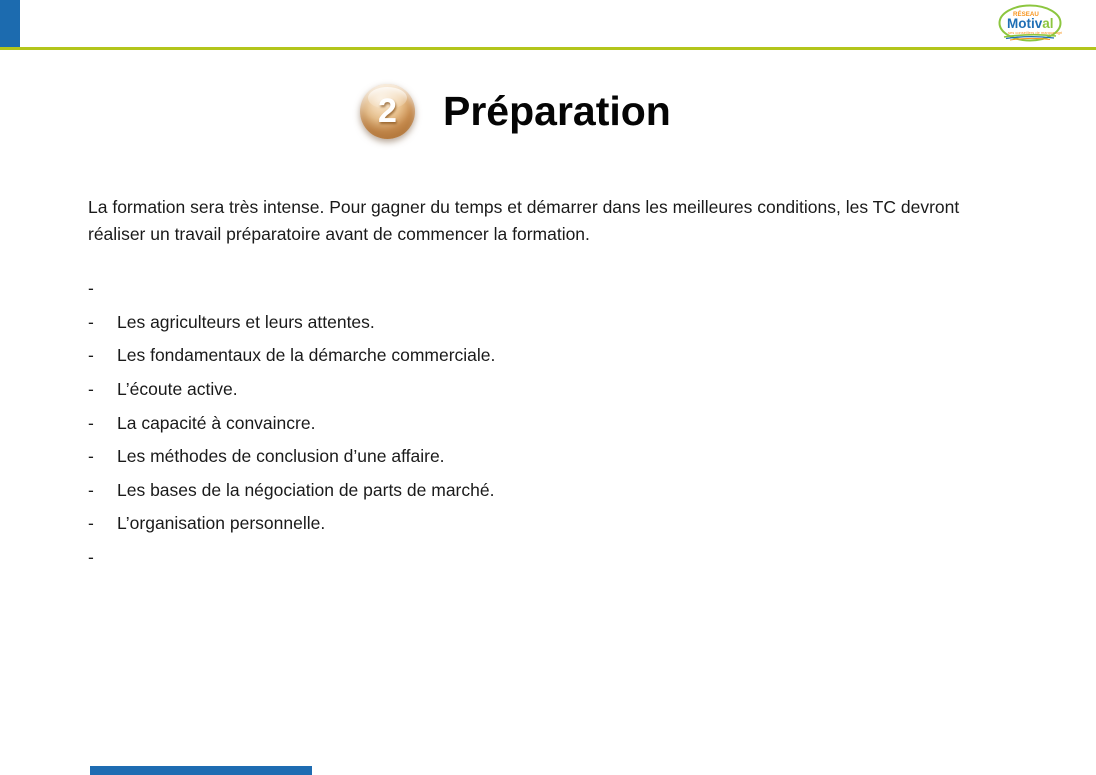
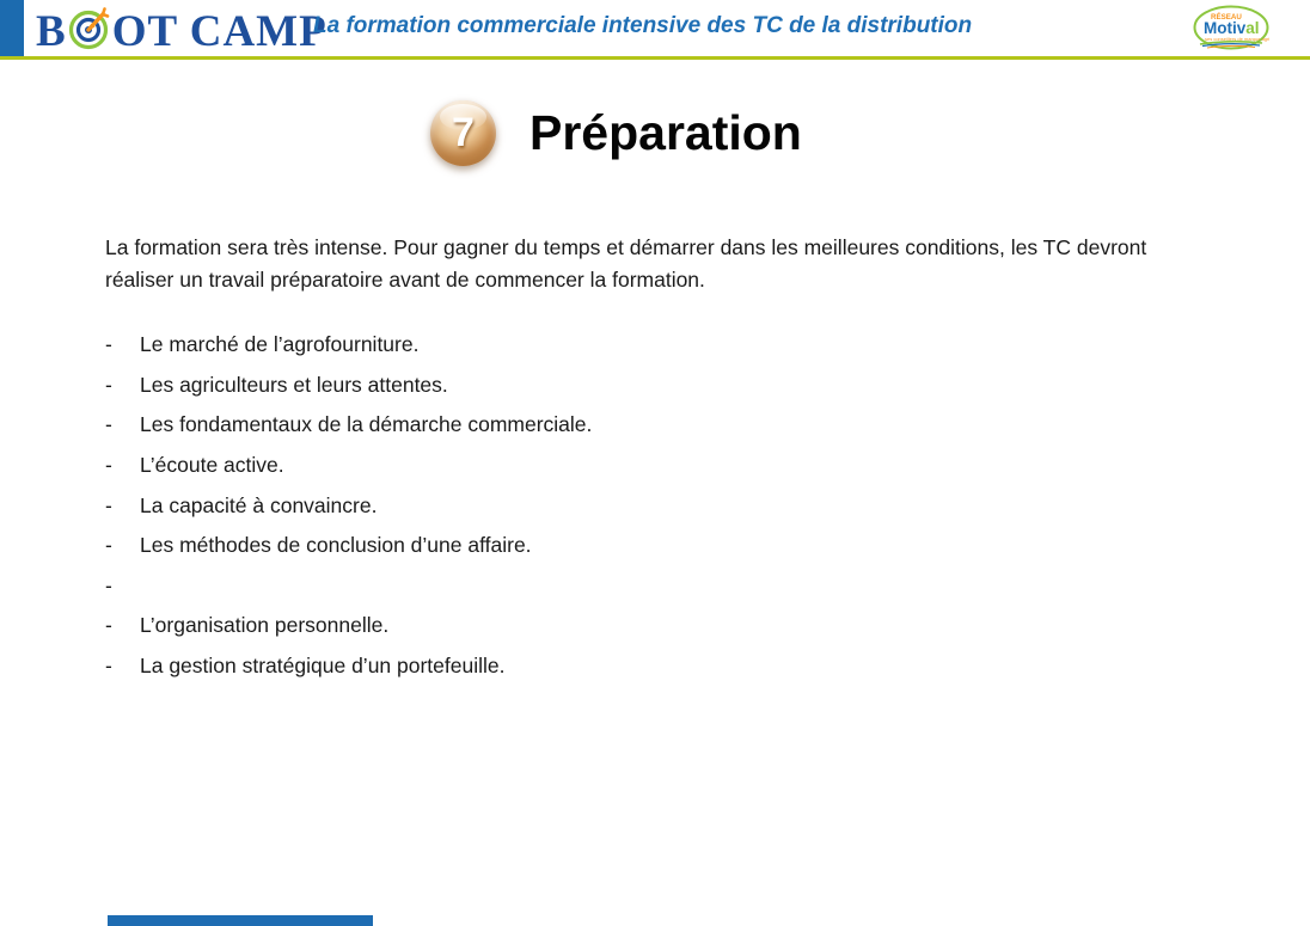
+ B
+ OT CAMP
+ La formation commerciale intensive des TC de la distribution
  Motival
- 2
+ 7
  Préparation
  La formation sera très intense. Pour gagner du temps et démarrer dans les meilleures conditions, les TC devront réaliser un travail préparatoire avant de commencer la formation.
  -
+ Le marché de l’agrofourniture.
  -
  Les agriculteurs et leurs attentes.
  -
  Les fondamentaux de la démarche commerciale.
  -
  L’écoute active.
  -
  La capacité à convaincre.
  -
  Les méthodes de conclusion d’une affaire.
  -
- Les bases de la négociation de parts de marché.
  -
  L’organisation personnelle.
  -
+ La gestion stratégique d’un portefeuille.
